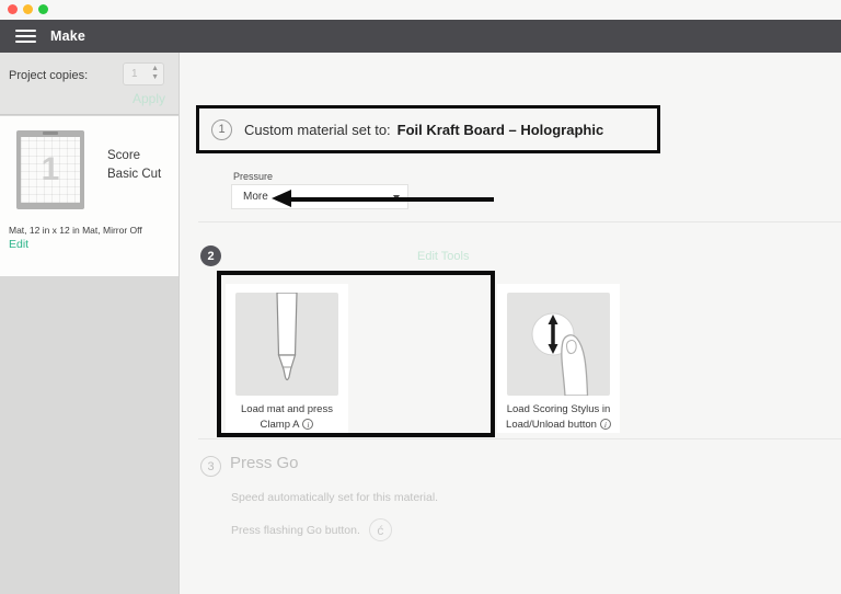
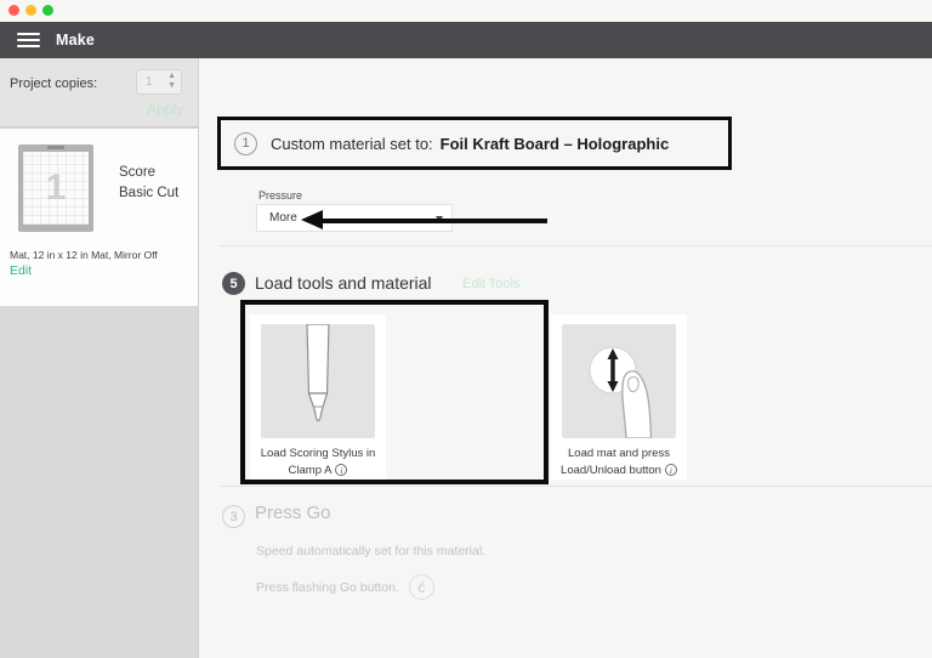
  Make
  Project copies:
  1
  Apply
  1
  Score
  Basic Cut
  Mat, 12 in x 12 in Mat, Mirror Off
  Edit
  1
  Custom material set to: Foil Kraft Board – Holographic
  Pressure
  More
- 2
+ 5
+ Load tools and material
  Edit Tools
- Load mat and press
+ Load Scoring Stylus in
  Clamp A i
- Load Scoring Stylus in
+ Load mat and press
  Load/Unload button i
  3
  Press Go
  Speed automatically set for this material.
  Press flashing Go button.
  ć
